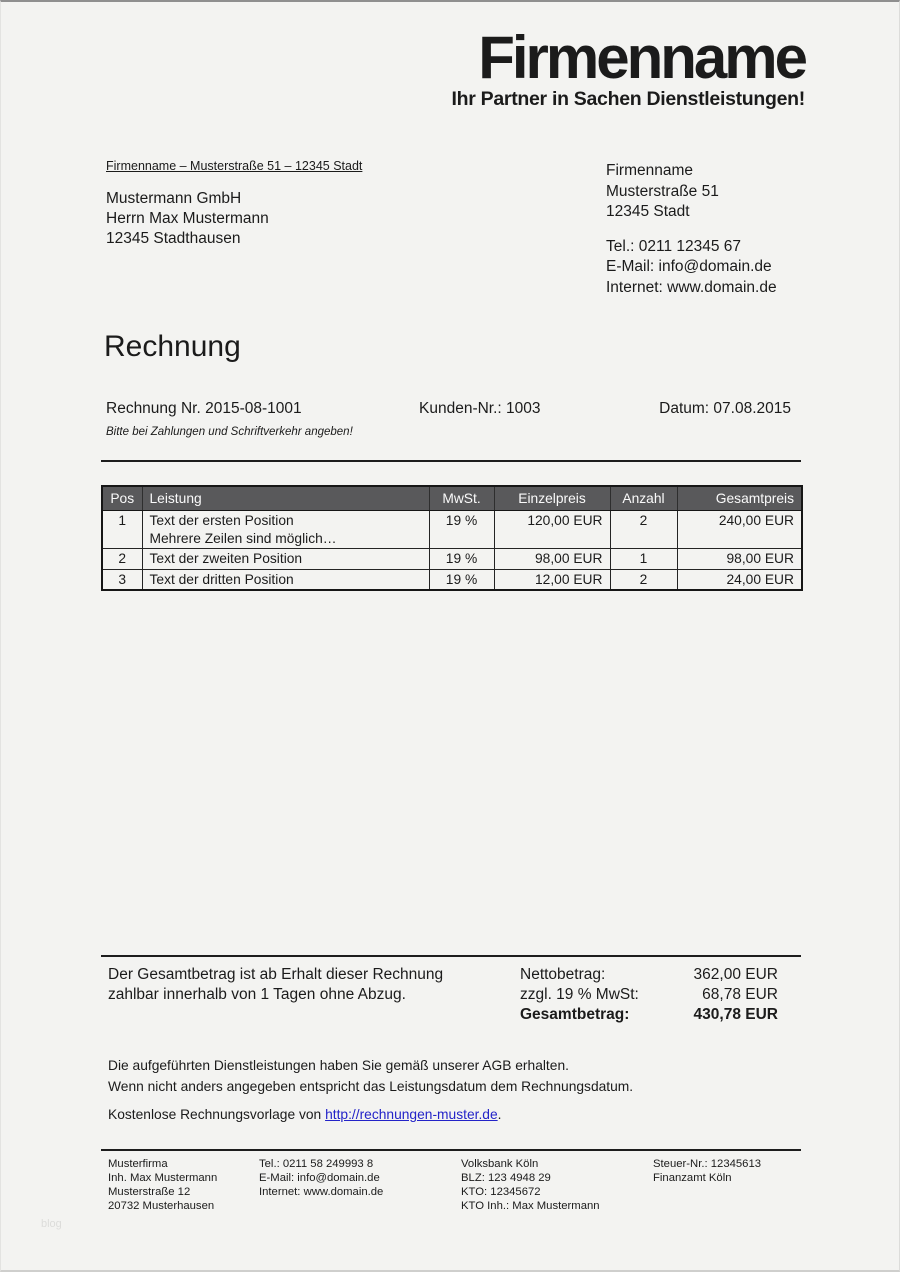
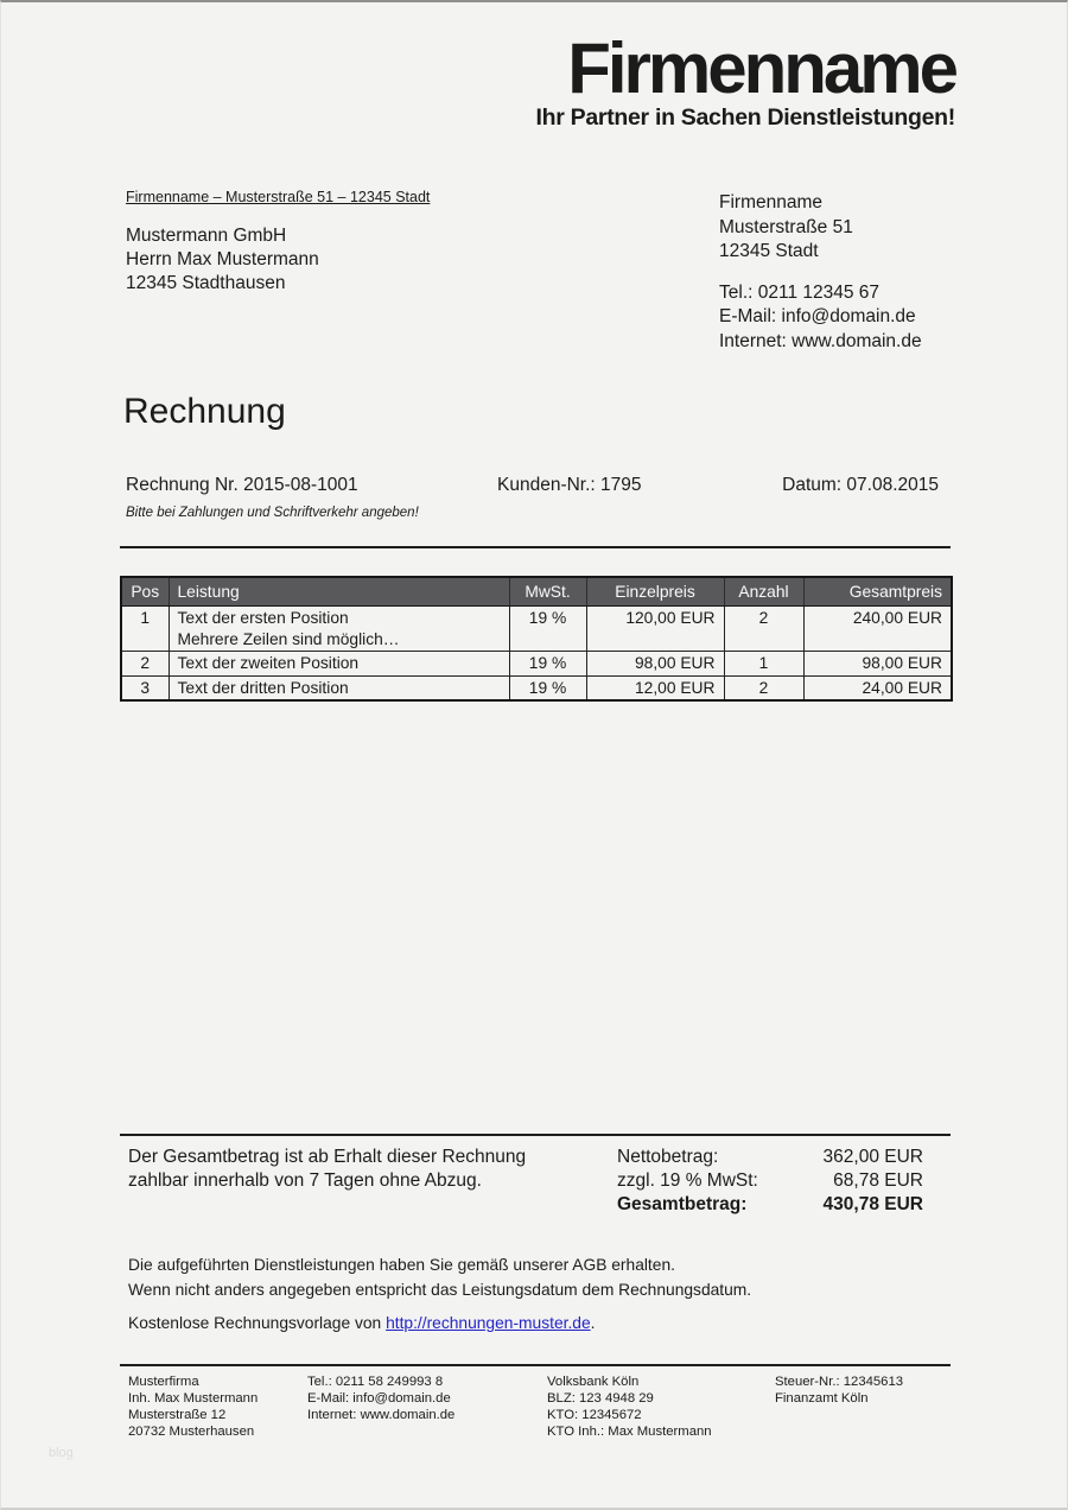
  Firmenname
  Ihr Partner in Sachen Dienstleistungen!
  Firmenname – Musterstraße 51 – 12345 Stadt
  Mustermann GmbH
  Herrn Max Mustermann
  12345 Stadthausen
  Firmenname
  Musterstraße 51
  12345 Stadt
  Tel.: 0211 12345 67
  E-Mail: info@domain.de
  Internet: www.domain.de
  Rechnung
  Rechnung Nr. 2015-08-1001
- Kunden-Nr.: 1003
+ Kunden-Nr.: 1795
  Datum: 07.08.2015
  Bitte bei Zahlungen und Schriftverkehr angeben!
  Pos	Leistung	MwSt.	Einzelpreis	Anzahl	Gesamtpreis
  1	Text der ersten Position Mehrere Zeilen sind möglich…	19 %	120,00 EUR	2	240,00 EUR
  2	Text der zweiten Position	19 %	98,00 EUR	1	98,00 EUR
  3	Text der dritten Position	19 %	12,00 EUR	2	24,00 EUR
  Der Gesamtbetrag ist ab Erhalt dieser Rechnung
- zahlbar innerhalb von 1 Tagen ohne Abzug.
+ zahlbar innerhalb von 7 Tagen ohne Abzug.
  Nettobetrag:
  362,00 EUR
  zzgl. 19 % MwSt:
  68,78 EUR
  Gesamtbetrag:
  430,78 EUR
  Die aufgeführten Dienstleistungen haben Sie gemäß unserer AGB erhalten.
  Wenn nicht anders angegeben entspricht das Leistungsdatum dem Rechnungsdatum.
  Kostenlose Rechnungsvorlage von http://rechnungen-muster.de.
  Musterfirma
  Inh. Max Mustermann
  Musterstraße 12
  20732 Musterhausen
  Tel.: 0211 58 249993 8
  E-Mail: info@domain.de
  Internet: www.domain.de
  Volksbank Köln
  BLZ: 123 4948 29
  KTO: 12345672
  KTO Inh.: Max Mustermann
  Steuer-Nr.: 12345613
  Finanzamt Köln
